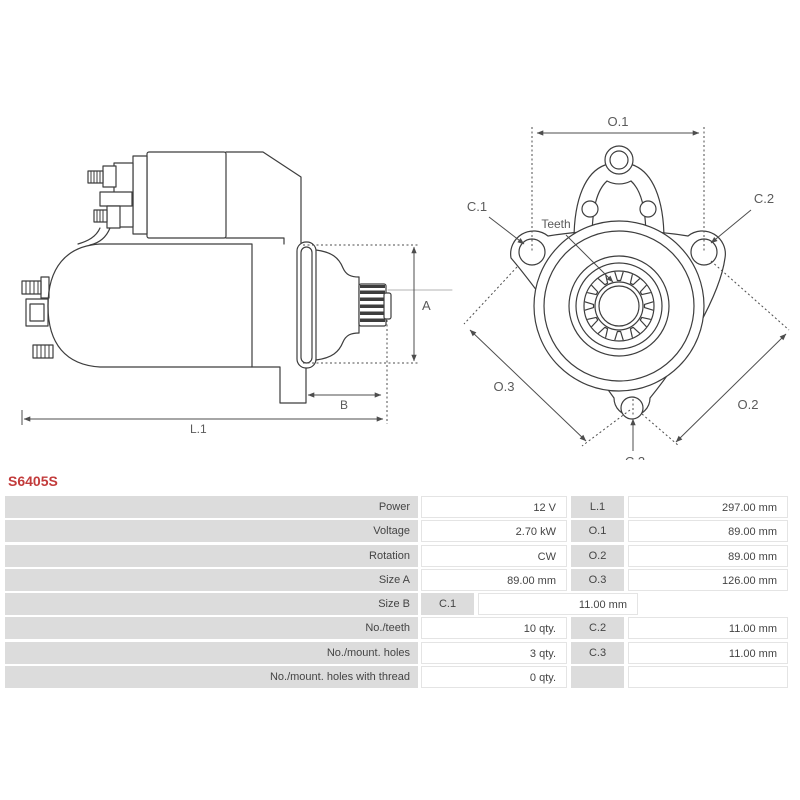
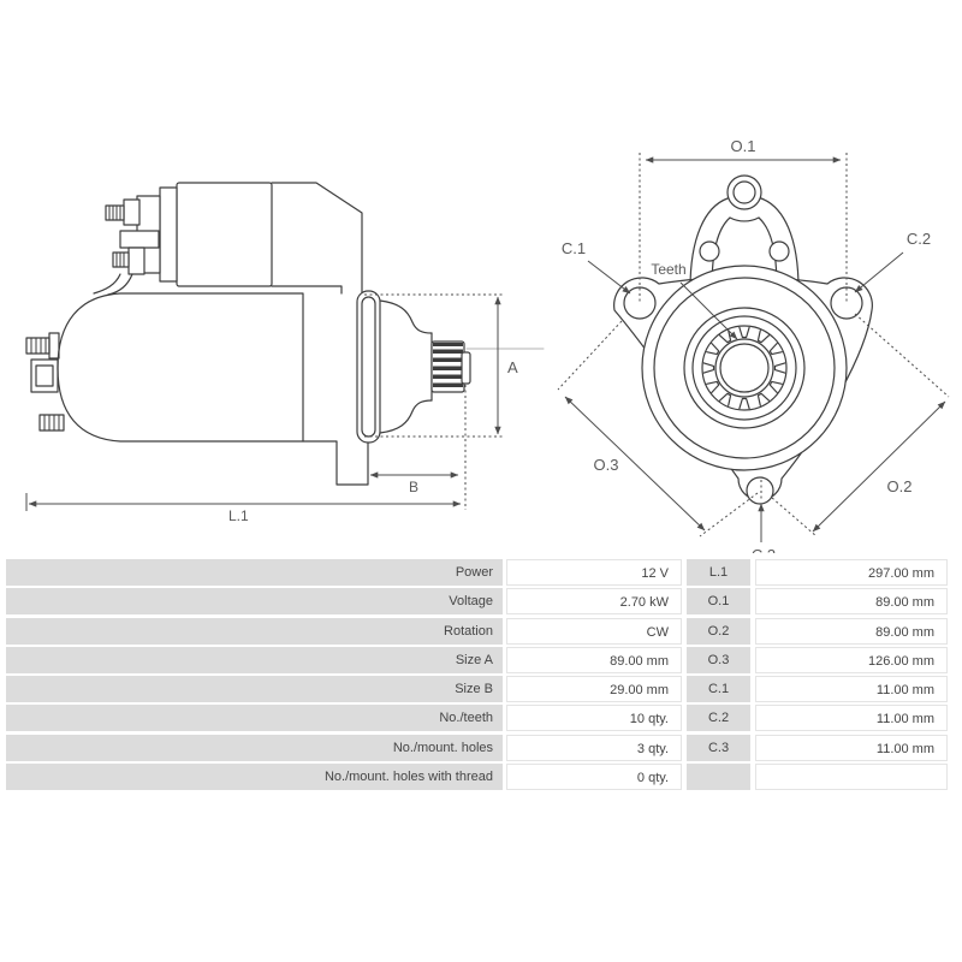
  A
  B
  L.1
  O.1
  C.1
  C.2
  Teeth
  O.3
  O.2
- S6405S
  Power
  12 V
  L.1
  297.00 mm
  Voltage
  2.70 kW
  O.1
  89.00 mm
  Rotation
  CW
  O.2
  89.00 mm
  Size A
  89.00 mm
  O.3
  126.00 mm
  Size B
+ 29.00 mm
  C.1
  11.00 mm
  No./teeth
  10 qty.
  C.2
  11.00 mm
  No./mount. holes
  3 qty.
  C.3
  11.00 mm
  No./mount. holes with thread
  0 qty.
